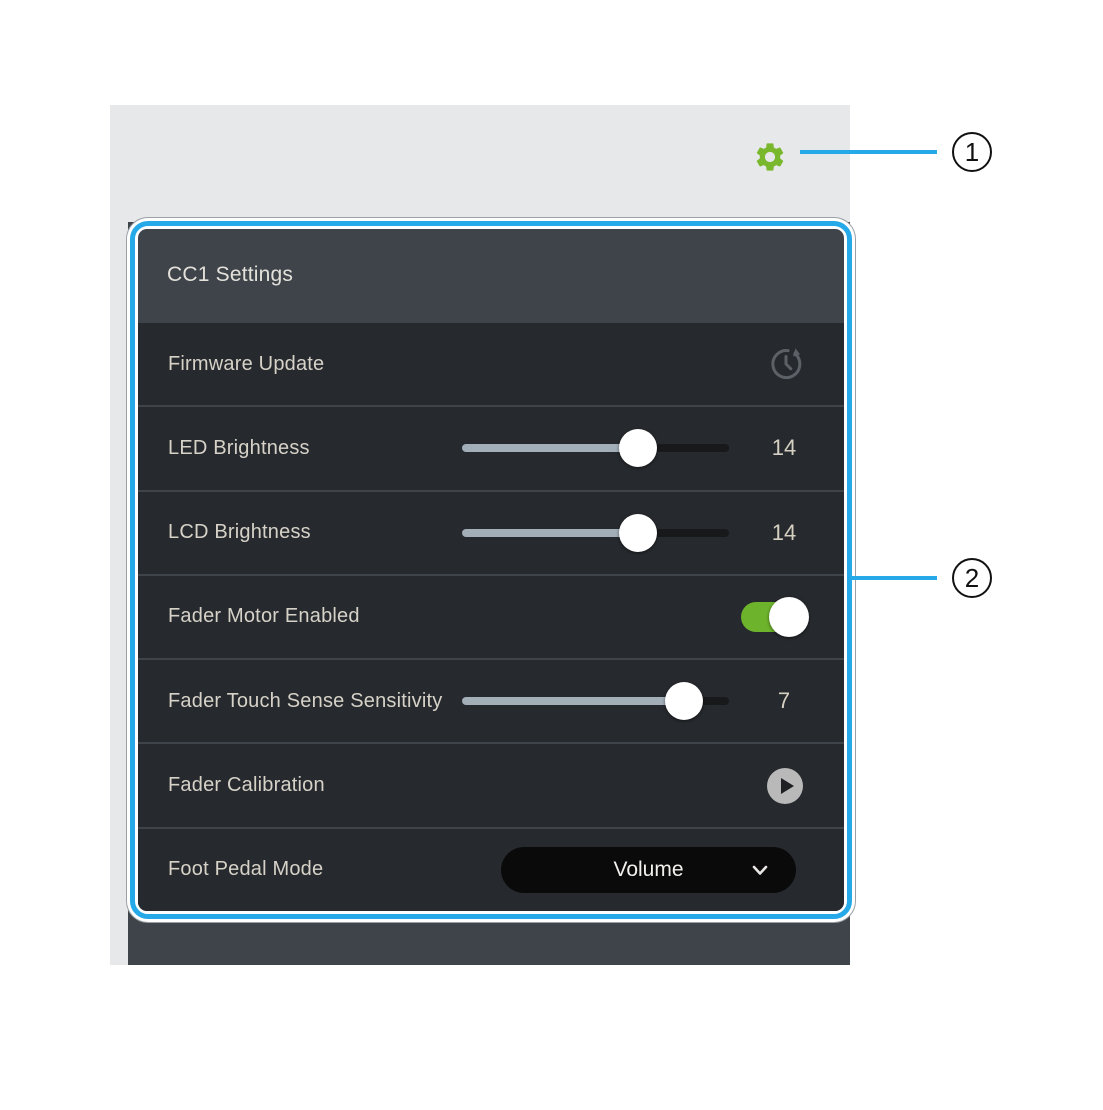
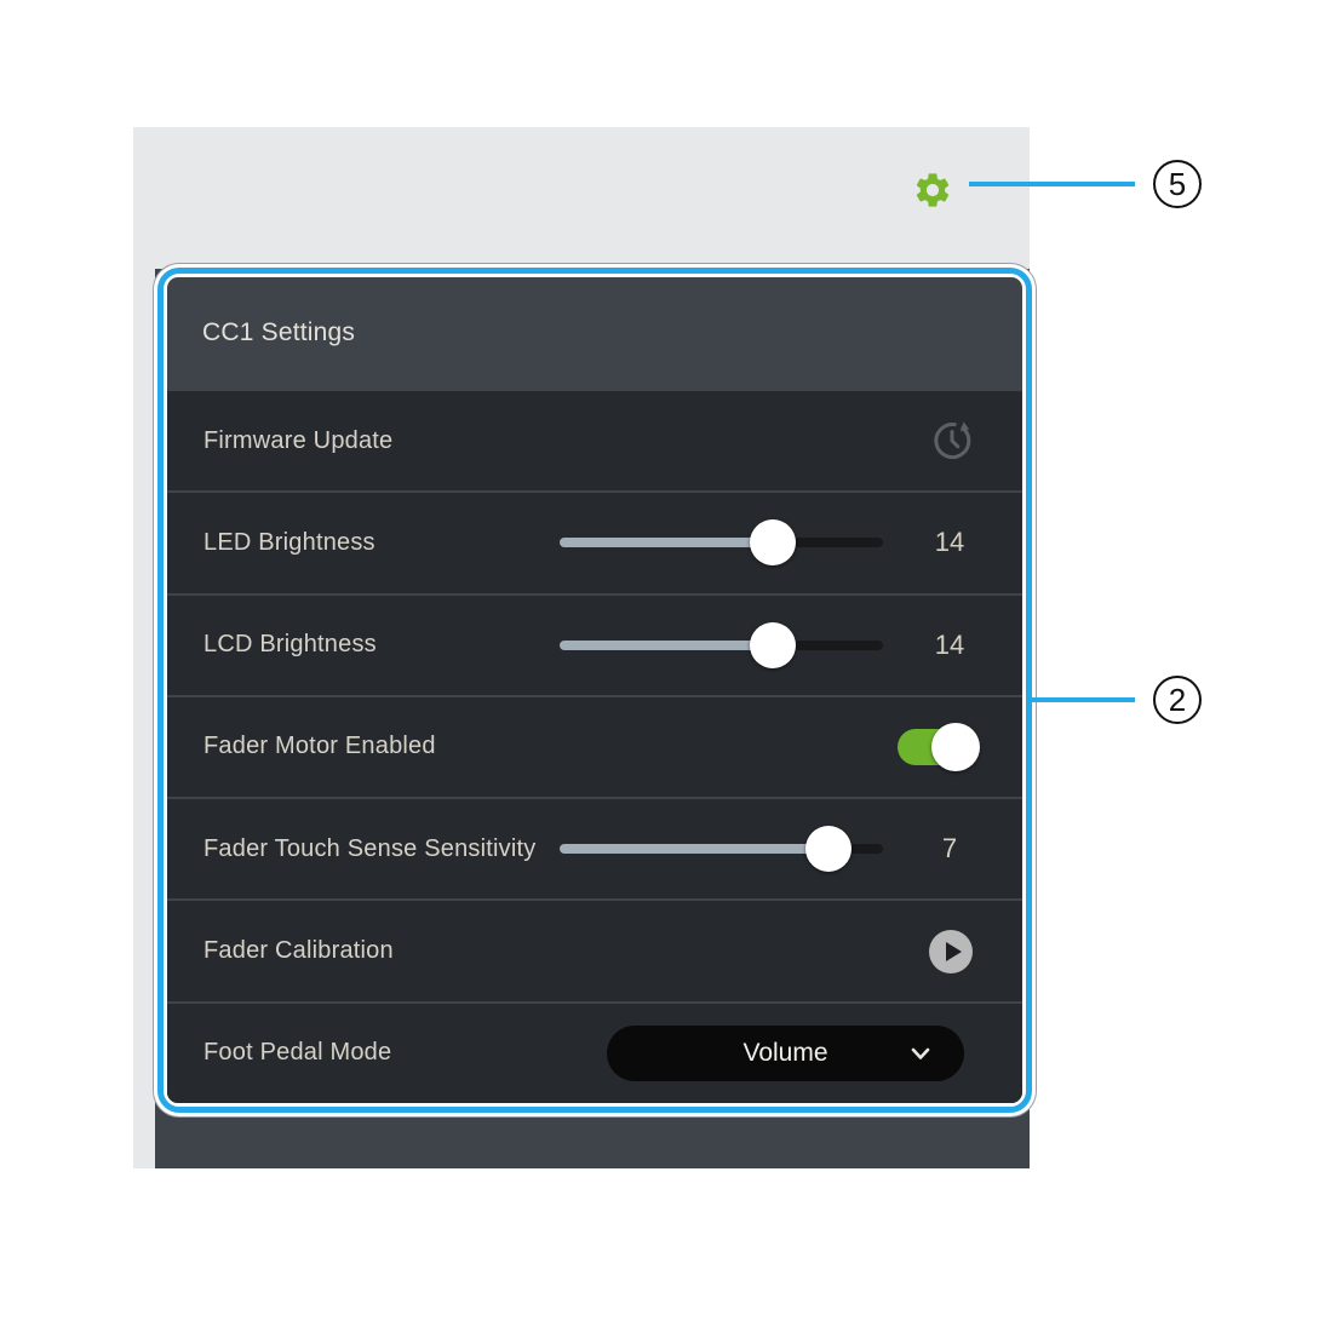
  CC1 Settings
  Firmware Update
  LED Brightness
  14
  LCD Brightness
  14
  Fader Motor Enabled
  Fader Touch Sense Sensitivity
  7
  Fader Calibration
  Foot Pedal Mode
  Volume
- 1
+ 5
  2
